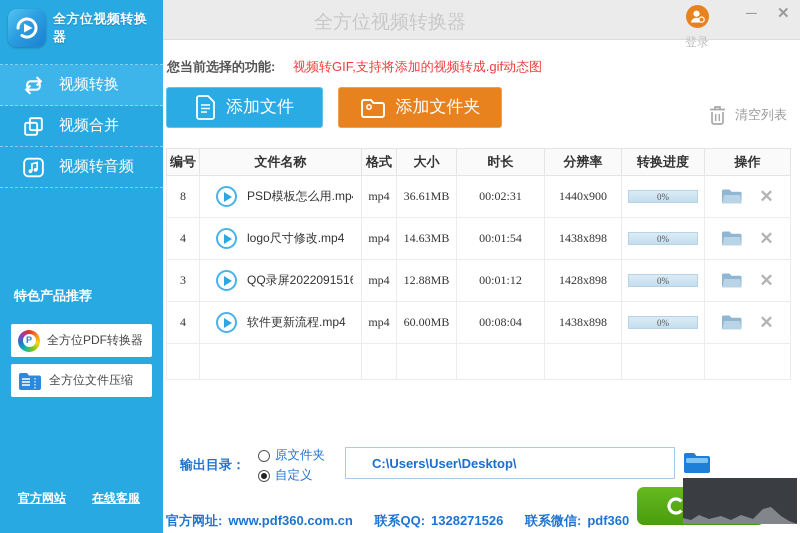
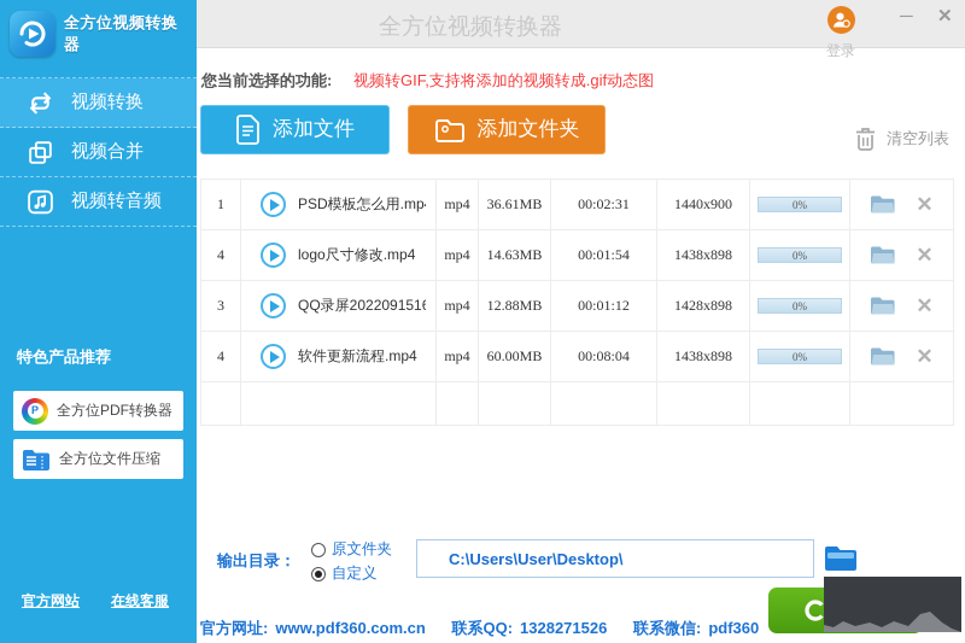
  全方位视频转换器
  视频转换
  视频合并
  视频转音频
  特色产品推荐
  P
  全方位PDF转换器
  全方位文件压缩
  官方网站
  在线客服
  全方位视频转换器
  登录
  ─
  ✕
  您当前选择的功能: 视频转GIF,支持将添加的视频转成.gif动态图
  添加文件
  添加文件夹
  清空列表
- 编号	文件名称	格式	大小	时长	分辨率	转换进度	操作
- 8	PSD模板怎么用.mp	mp4	36.61MB	00:02:31	1440x900	0%	✕
+ 1	PSD模板怎么用.mp	mp4	36.61MB	00:02:31	1440x900	0%	✕
  4	logo尺寸修改.mp4	mp4	14.63MB	00:01:54	1438x898	0%	✕
  3	QQ录屏202209151	mp4	12.88MB	00:01:12	1428x898	0%	✕
  4	软件更新流程.mp4	mp4	60.00MB	00:08:04	1438x898	0%	✕
  输出目录：
  原文件夹
  自定义
  C:\Users\User\Desktop\
  官方网址: www.pdf360.com.cn 联系QQ: 1328271526 联系微信: pdf360
